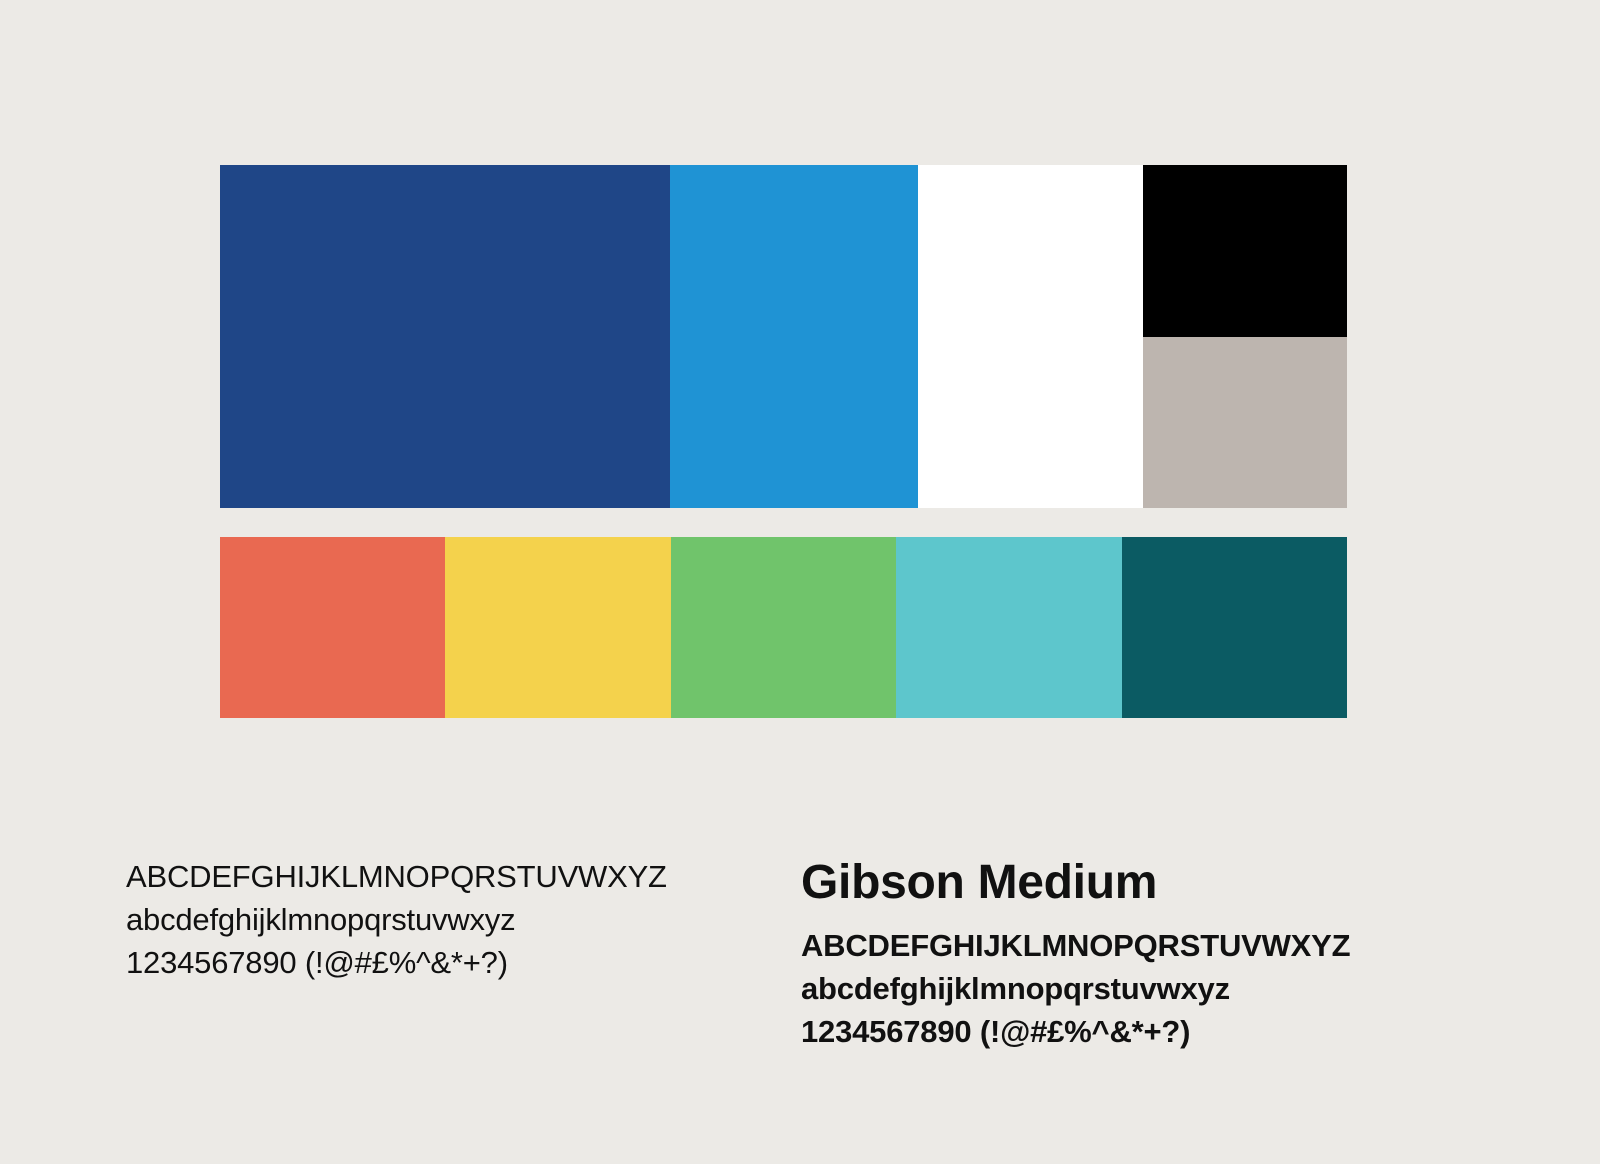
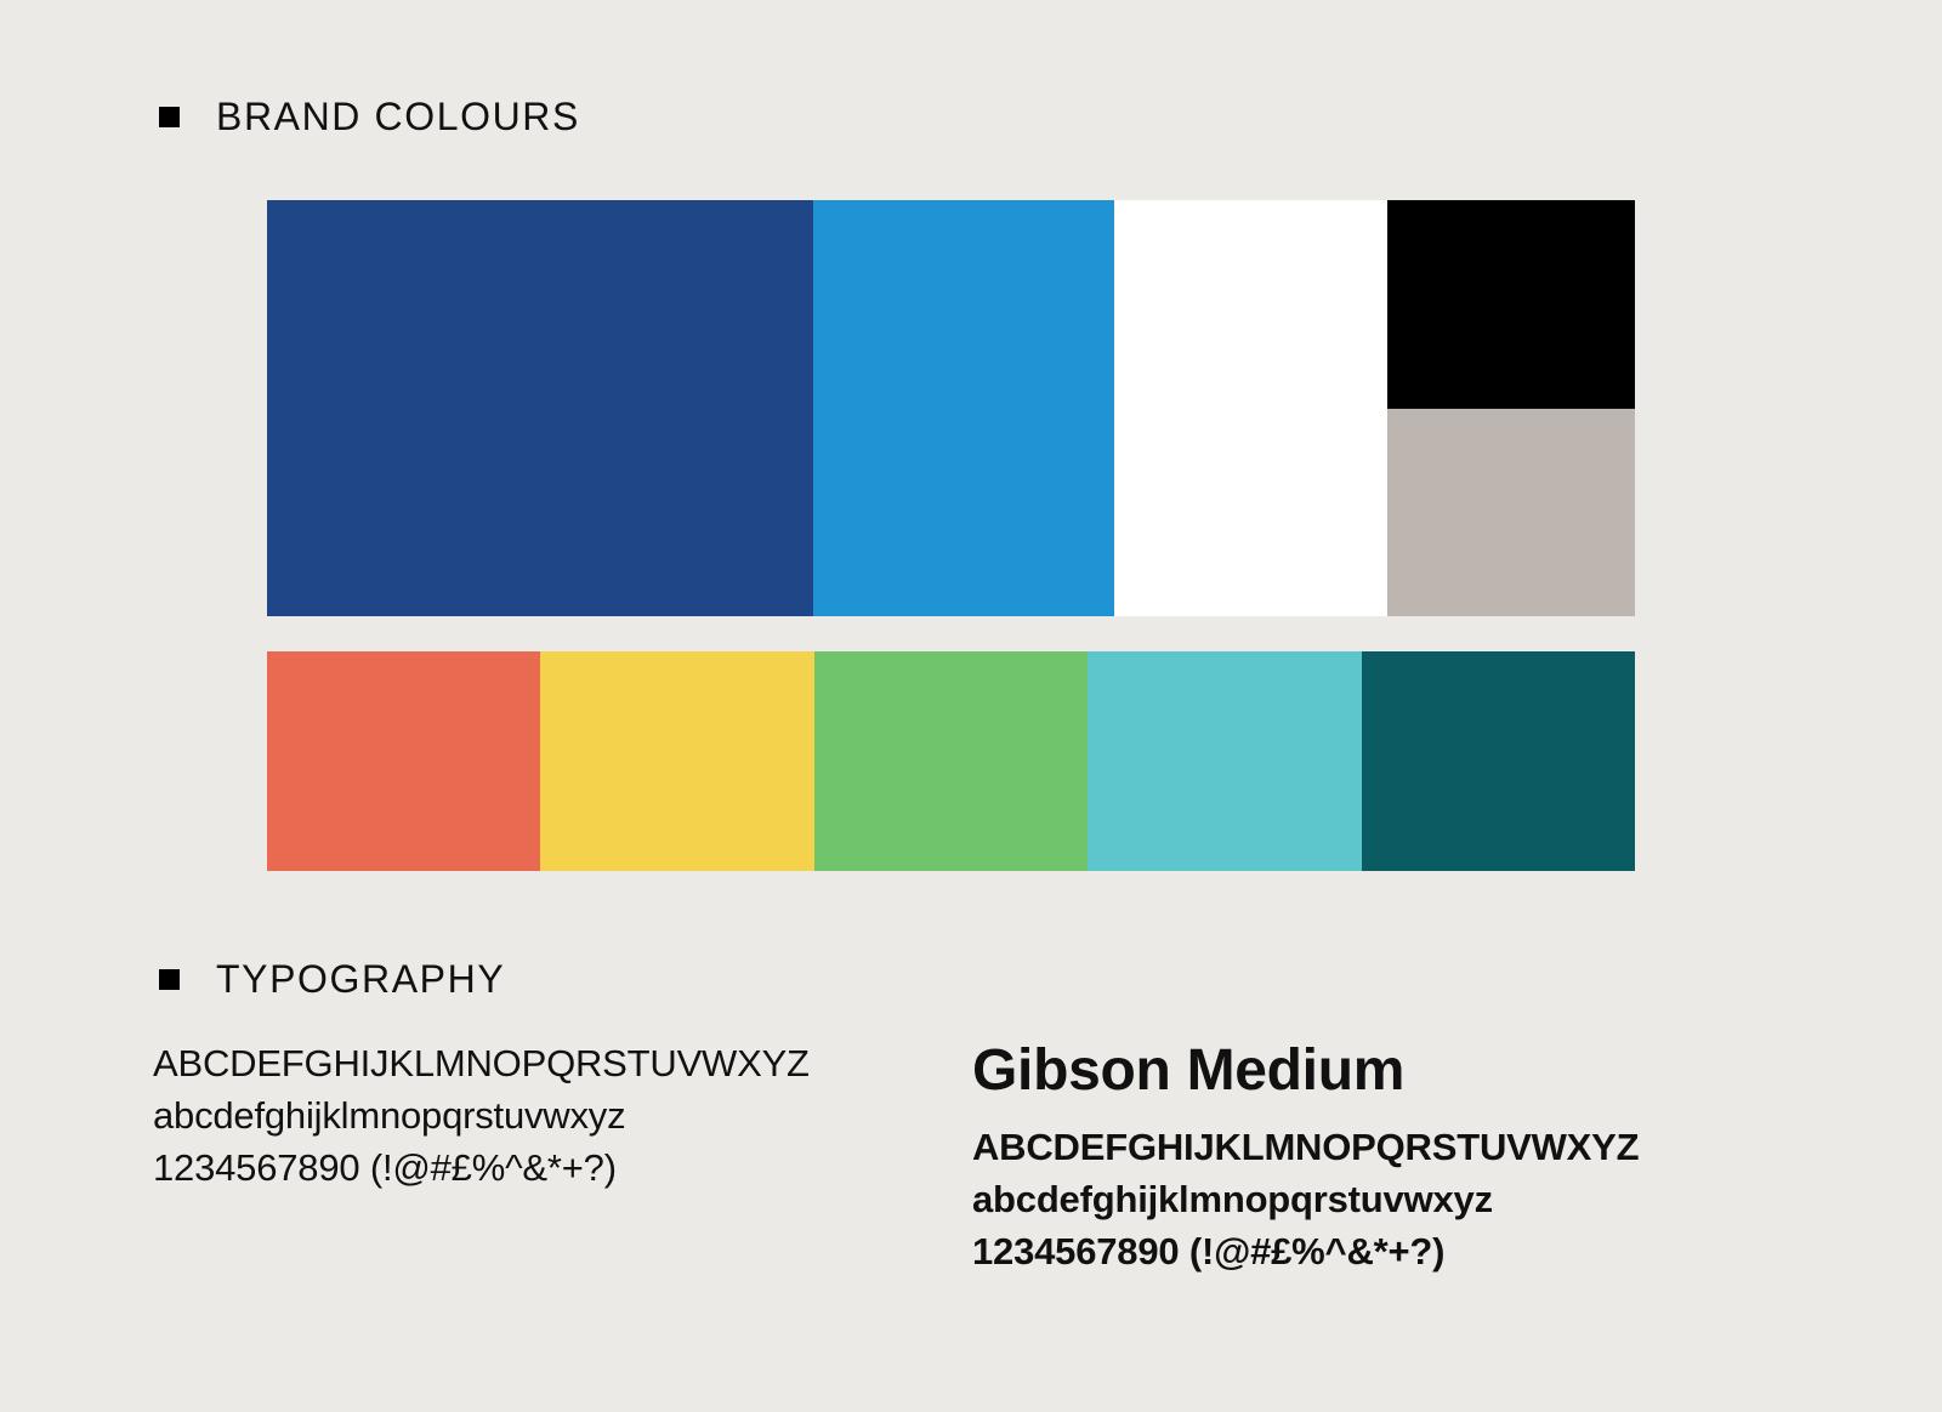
+ BRAND COLOURS
+ TYPOGRAPHY
  ABCDEFGHIJKLMNOPQRSTUVWXYZ
  abcdefghijklmnopqrstuvwxyz
  1234567890 (!@#£%^&*+?)
  Gibson Medium
  ABCDEFGHIJKLMNOPQRSTUVWXYZ
  abcdefghijklmnopqrstuvwxyz
  1234567890 (!@#£%^&*+?)
